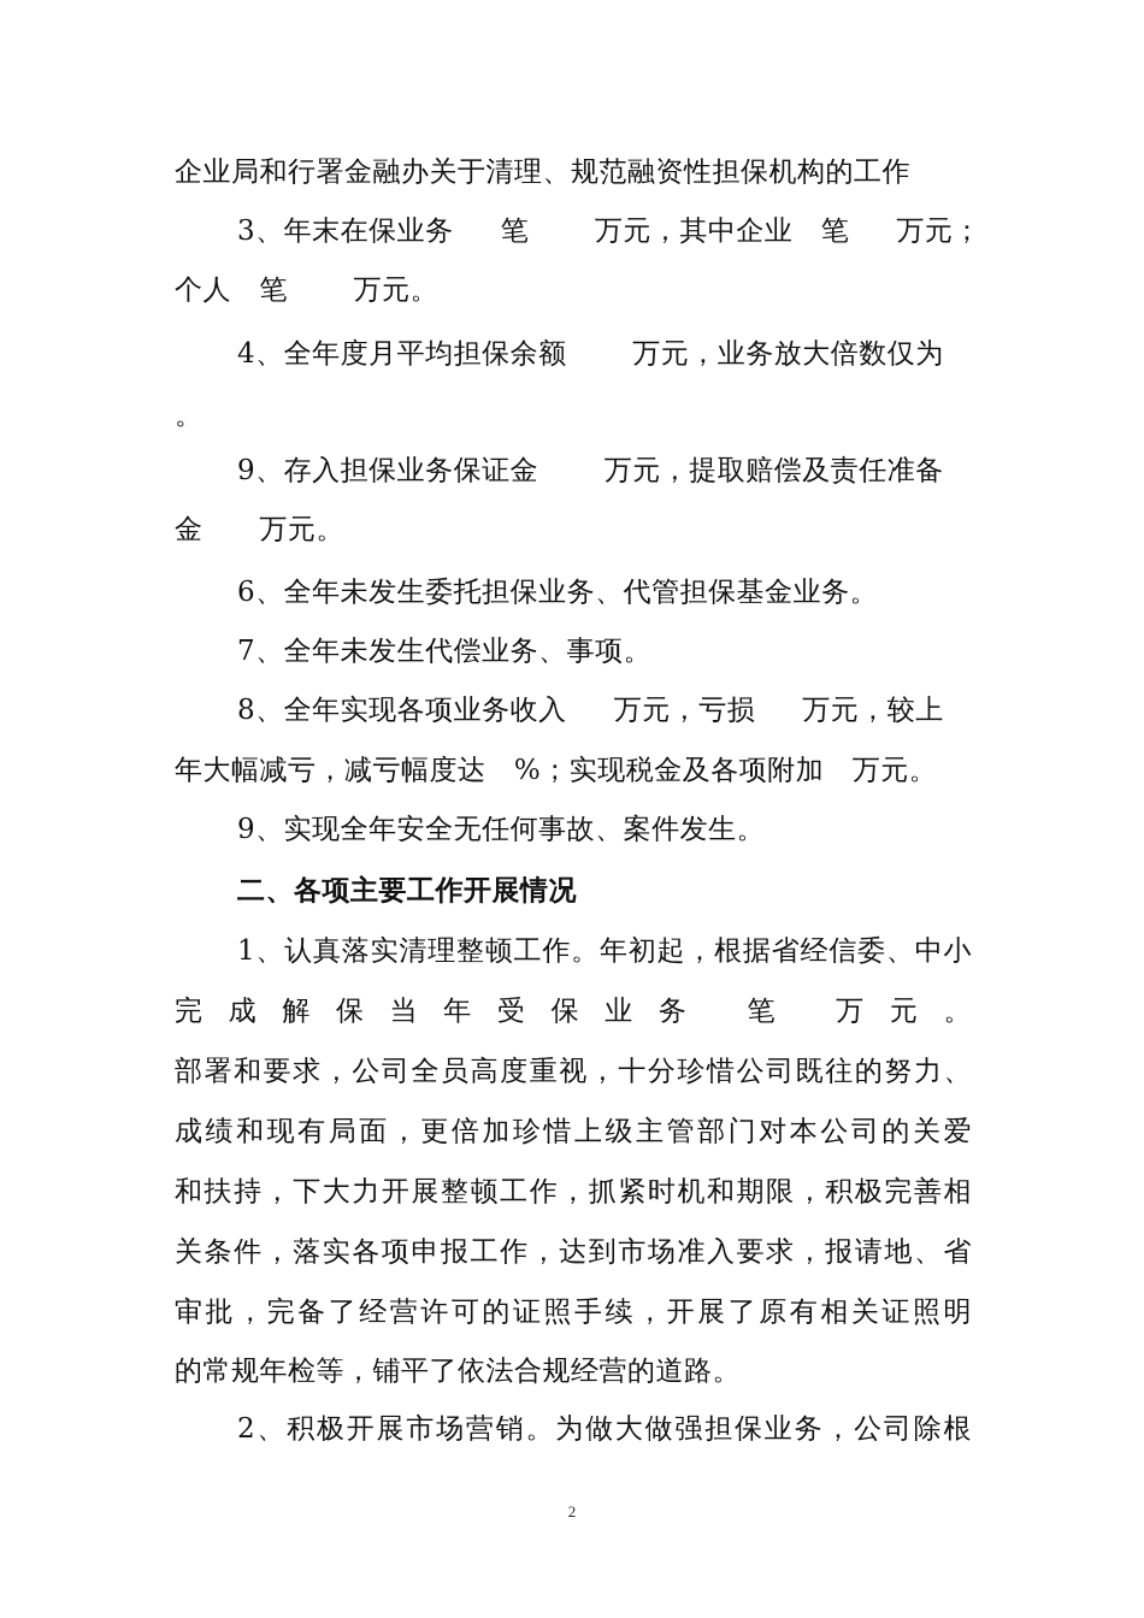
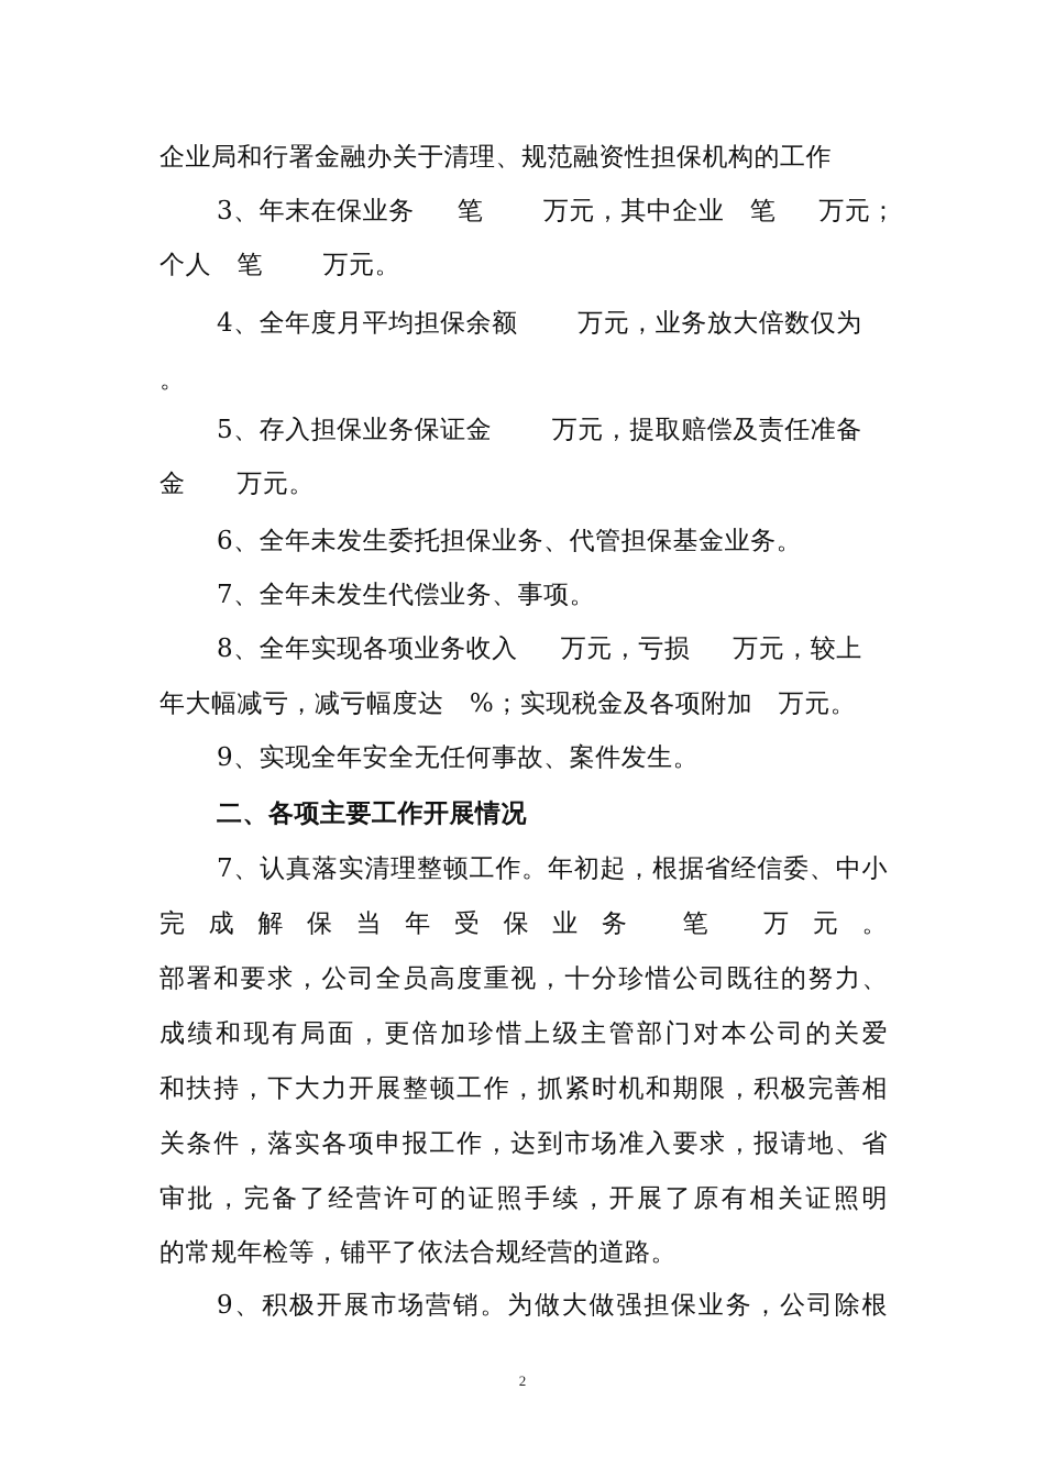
  企业局和行署金融办关于清理、规范融资性担保机构的工作
  3、年末在保业务 笔 万元，其中企业 笔 万元；
  个人 笔 万元。
  4、全年度月平均担保余额 万元，业务放大倍数仅为
  。
- 9、存入担保业务保证金 万元，提取赔偿及责任准备
+ 5、存入担保业务保证金 万元，提取赔偿及责任准备
  金 万元。
  6、全年未发生委托担保业务、代管担保基金业务。
  7、全年未发生代偿业务、事项。
  8、全年实现各项业务收入 万元，亏损 万元，较上
  年大幅减亏，减亏幅度达 %；实现税金及各项附加 万元。
  9、实现全年安全无任何事故、案件发生。
  二、各项主要工作开展情况
- 1、认真落实清理整顿工作。年初起，根据省经信委、中小
+ 7、认真落实清理整顿工作。年初起，根据省经信委、中小
  完成解保当年受保业务 笔 万元。
  部署和要求，公司全员高度重视，十分珍惜公司既往的努力、
  成绩和现有局面，更倍加珍惜上级主管部门对本公司的关爱
  和扶持，下大力开展整顿工作，抓紧时机和期限，积极完善相
  关条件，落实各项申报工作，达到市场准入要求，报请地、省
  审批，完备了经营许可的证照手续，开展了原有相关证照明
  的常规年检等，铺平了依法合规经营的道路。
- 2、积极开展市场营销。为做大做强担保业务，公司除根
+ 9、积极开展市场营销。为做大做强担保业务，公司除根
  2
